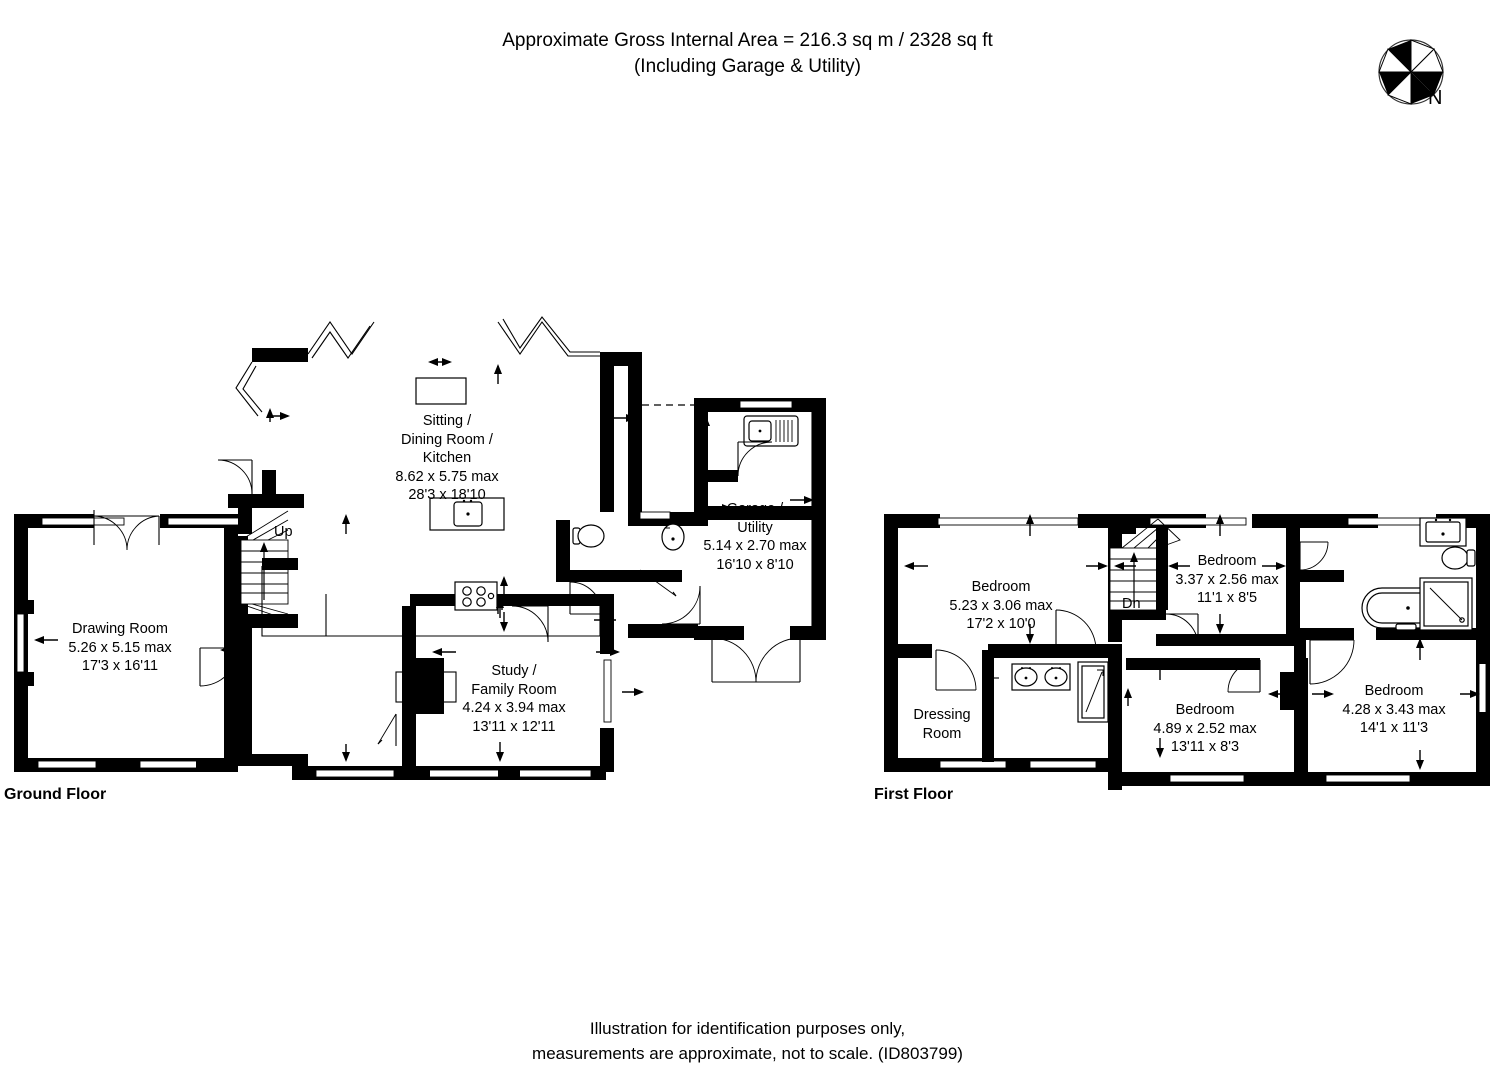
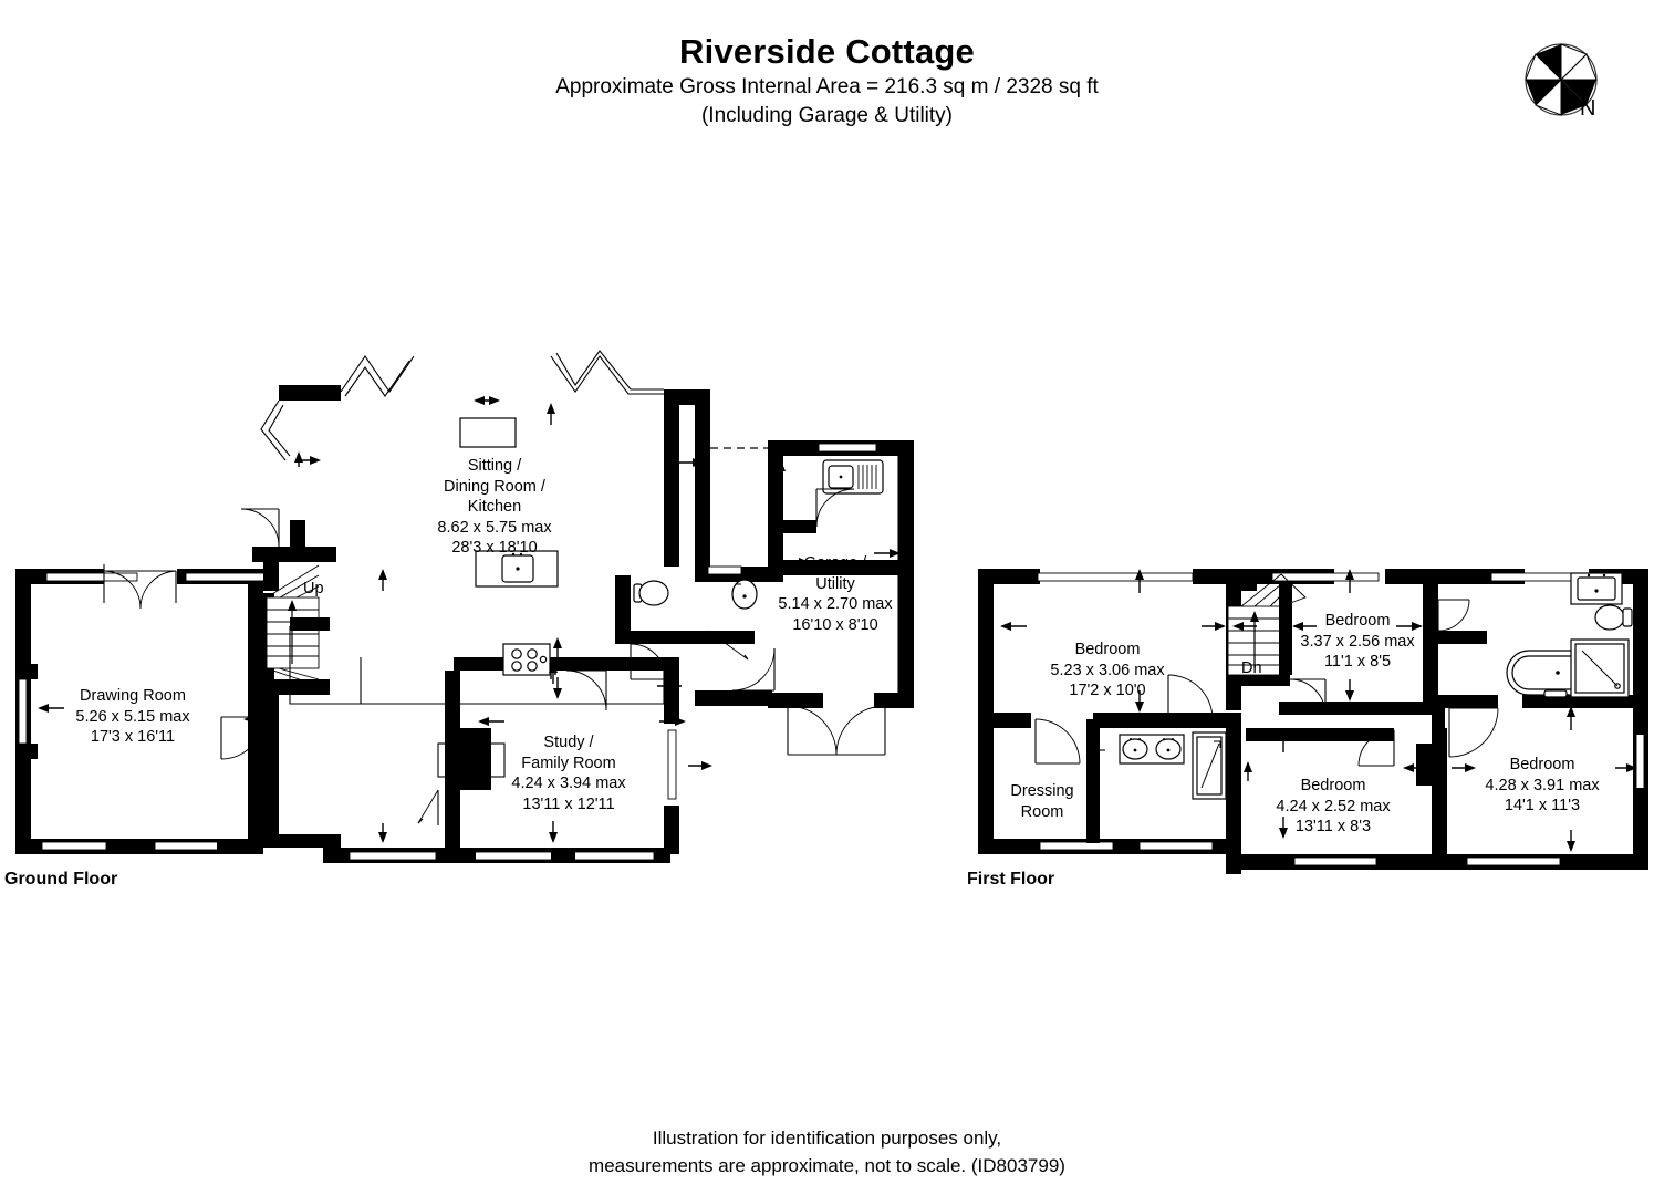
+ Riverside Cottage
  Approximate Gross Internal Area = 216.3 sq m / 2328 sq ft
  (Including Garage & Utility)
  N
  Ground Floor
  First Floor
  Drawing Room
  5.26 x 5.15 max
  17'3 x 16'11
  Sitting /
  Dining Room /
  Kitchen
  8.62 x 5.75 max
  28'3 x 18'10
  Garage /
  Utility
  5.14 x 2.70 max
  16'10 x 8'10
  Study /
  Family Room
  4.24 x 3.94 max
  13'11 x 12'11
  Up
  Bedroom
  5.23 x 3.06 max
  17'2 x 10'0
  Bedroom
  3.37 x 2.56 max
  11'1 x 8'5
  Bedroom
- 4.89 x 2.52 max
+ 4.24 x 2.52 max
  13'11 x 8'3
  Bedroom
- 4.28 x 3.43 max
+ 4.28 x 3.91 max
  14'1 x 11'3
  Dressing
  Room
  Dn
  Illustration for identification purposes only,
  measurements are approximate, not to scale. (ID803799)
